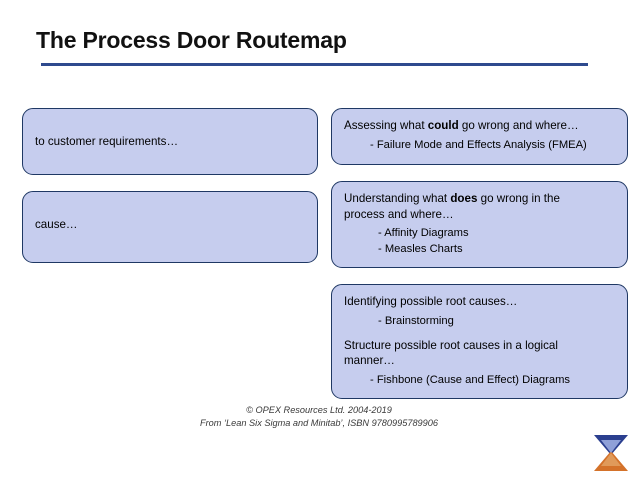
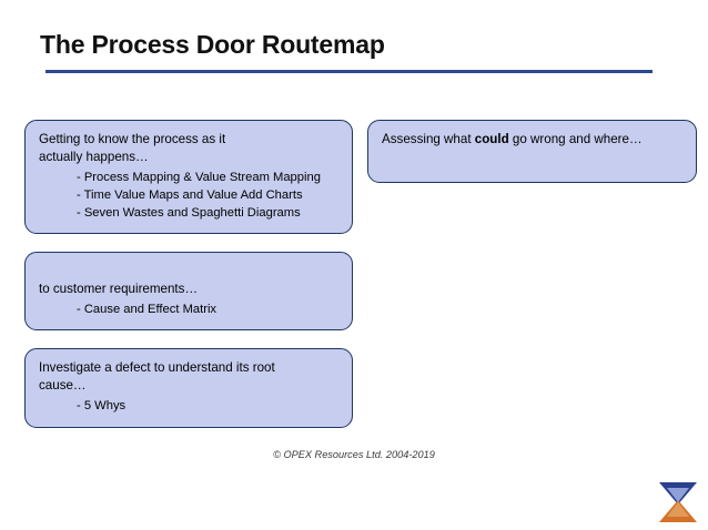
  The Process Door Routemap
+ Getting to know the process as it
+ actually happens…
+ - Process Mapping & Value Stream Mapping
+ - Time Value Maps and Value Add Charts
+ - Seven Wastes and Spaghetti Diagrams
  to customer requirements…
+ - Cause and Effect Matrix
+ Investigate a defect to understand its root
  cause…
+ - 5 Whys
  Assessing what could go wrong and where…
- - Failure Mode and Effects Analysis (FMEA)
- Understanding what does go wrong in the
- process and where…
- - Affinity Diagrams
- - Measles Charts
- Identifying possible root causes…
- - Brainstorming
- Structure possible root causes in a logical
- manner…
- - Fishbone (Cause and Effect) Diagrams
  © OPEX Resources Ltd. 2004-2019
- From ‘Lean Six Sigma and Minitab’, ISBN 9780995789906
